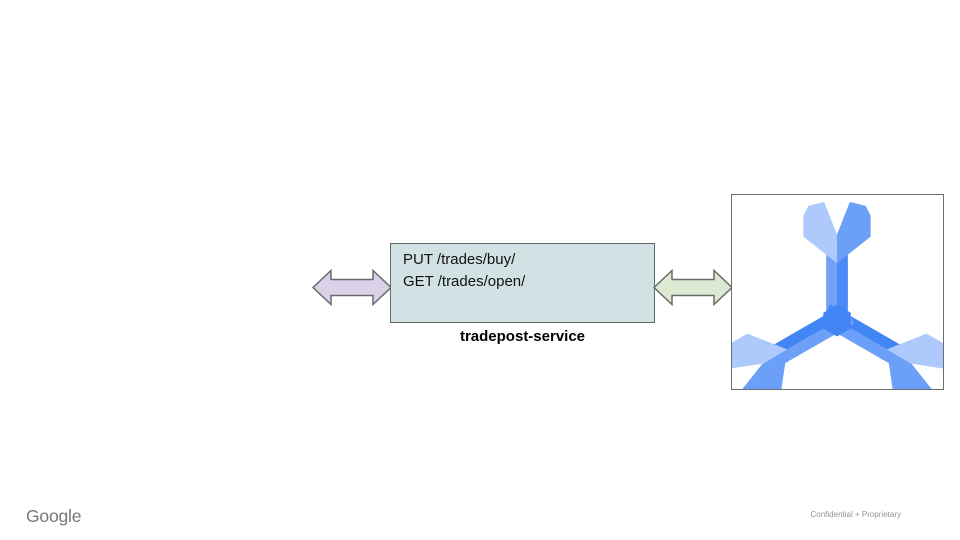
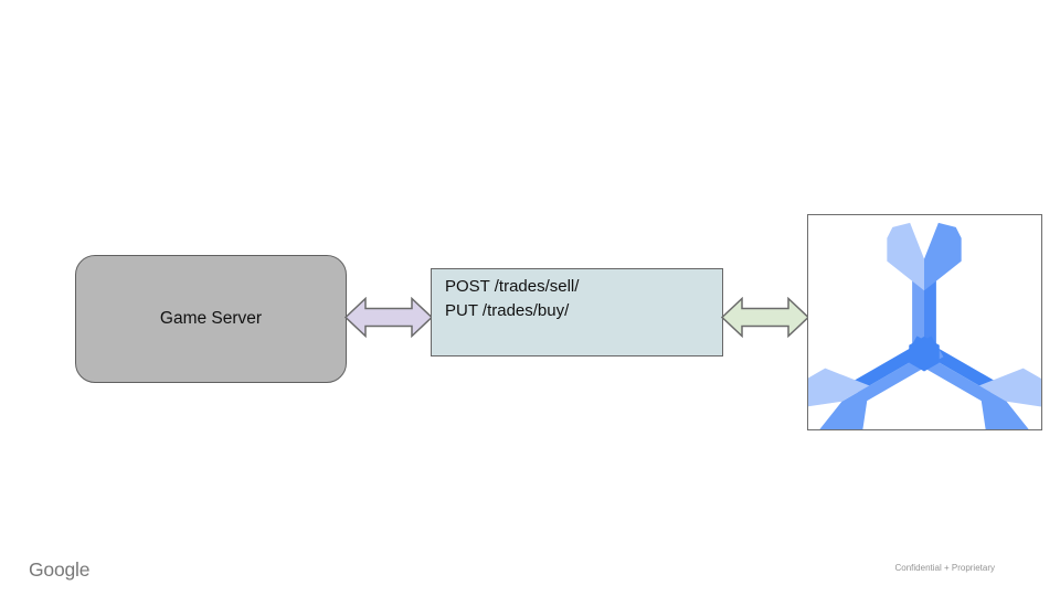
+ Game Server
+ POST /trades/sell/
  PUT /trades/buy/
- GET /trades/open/
- tradepost-service
  Google
  Confidential + Proprietary
